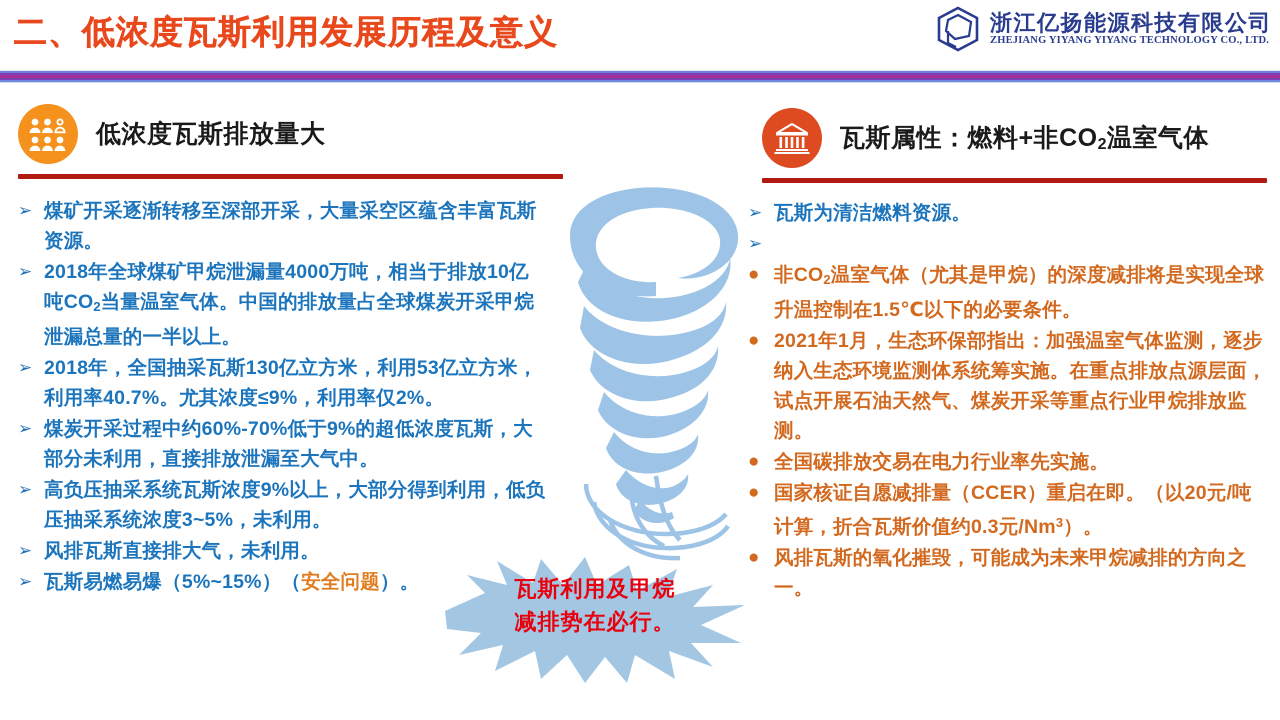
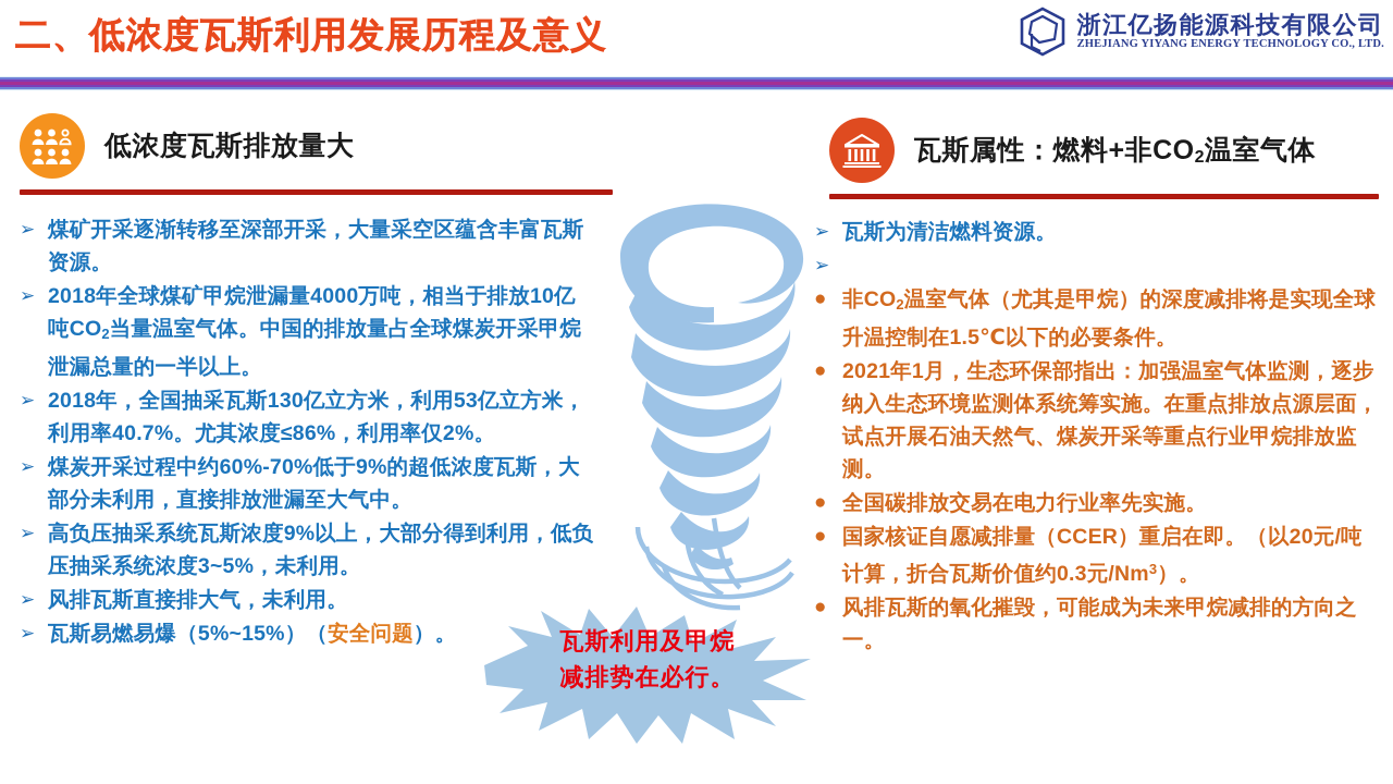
  二、低浓度瓦斯利用发展历程及意义
  浙江亿扬能源科技有限公司
- ZHEJIANG YIYANG YIYANG TECHNOLOGY CO., LTD.
+ ZHEJIANG YIYANG ENERGY TECHNOLOGY CO., LTD.
  低浓度瓦斯排放量大
  ➢
  煤矿开采逐渐转移至深部开采，大量采空区蕴含丰富瓦斯资源。
  ➢
  2018年全球煤矿甲烷泄漏量4000万吨，相当于排放10亿吨CO2当量温室气体。中国的排放量占全球煤炭开采甲烷泄漏总量的一半以上。
  ➢
- 2018年，全国抽采瓦斯130亿立方米，利用53亿立方米，利用率40.7%。尤其浓度≤9%，利用率仅2%。
+ 2018年，全国抽采瓦斯130亿立方米，利用53亿立方米，利用率40.7%。尤其浓度≤86%，利用率仅2%。
  ➢
  煤炭开采过程中约60%-70%低于9%的超低浓度瓦斯，大部分未利用，直接排放泄漏至大气中。
  ➢
  高负压抽采系统瓦斯浓度9%以上，大部分得到利用，低负压抽采系统浓度3~5%，未利用。
  ➢
  风排瓦斯直接排大气，未利用。
  ➢
  瓦斯易燃易爆（5%~15%）（安全问题）。
  瓦斯属性：燃料+非CO2温室气体
  ➢
  瓦斯为清洁燃料资源。
  ➢
  ●
  非CO2温室气体（尤其是甲烷）的深度减排将是实现全球升温控制在1.5℃以下的必要条件。
  ●
  2021年1月，生态环保部指出：加强温室气体监测，逐步纳入生态环境监测体系统筹实施。在重点排放点源层面，试点开展石油天然气、煤炭开采等重点行业甲烷排放监测。
  ●
  全国碳排放交易在电力行业率先实施。
  ●
  国家核证自愿减排量（CCER）重启在即。（以20元/吨计算，折合瓦斯价值约0.3元/Nm3）。
  ●
  风排瓦斯的氧化摧毁，可能成为未来甲烷减排的方向之一。
  瓦斯利用及甲烷
  减排势在必行。
